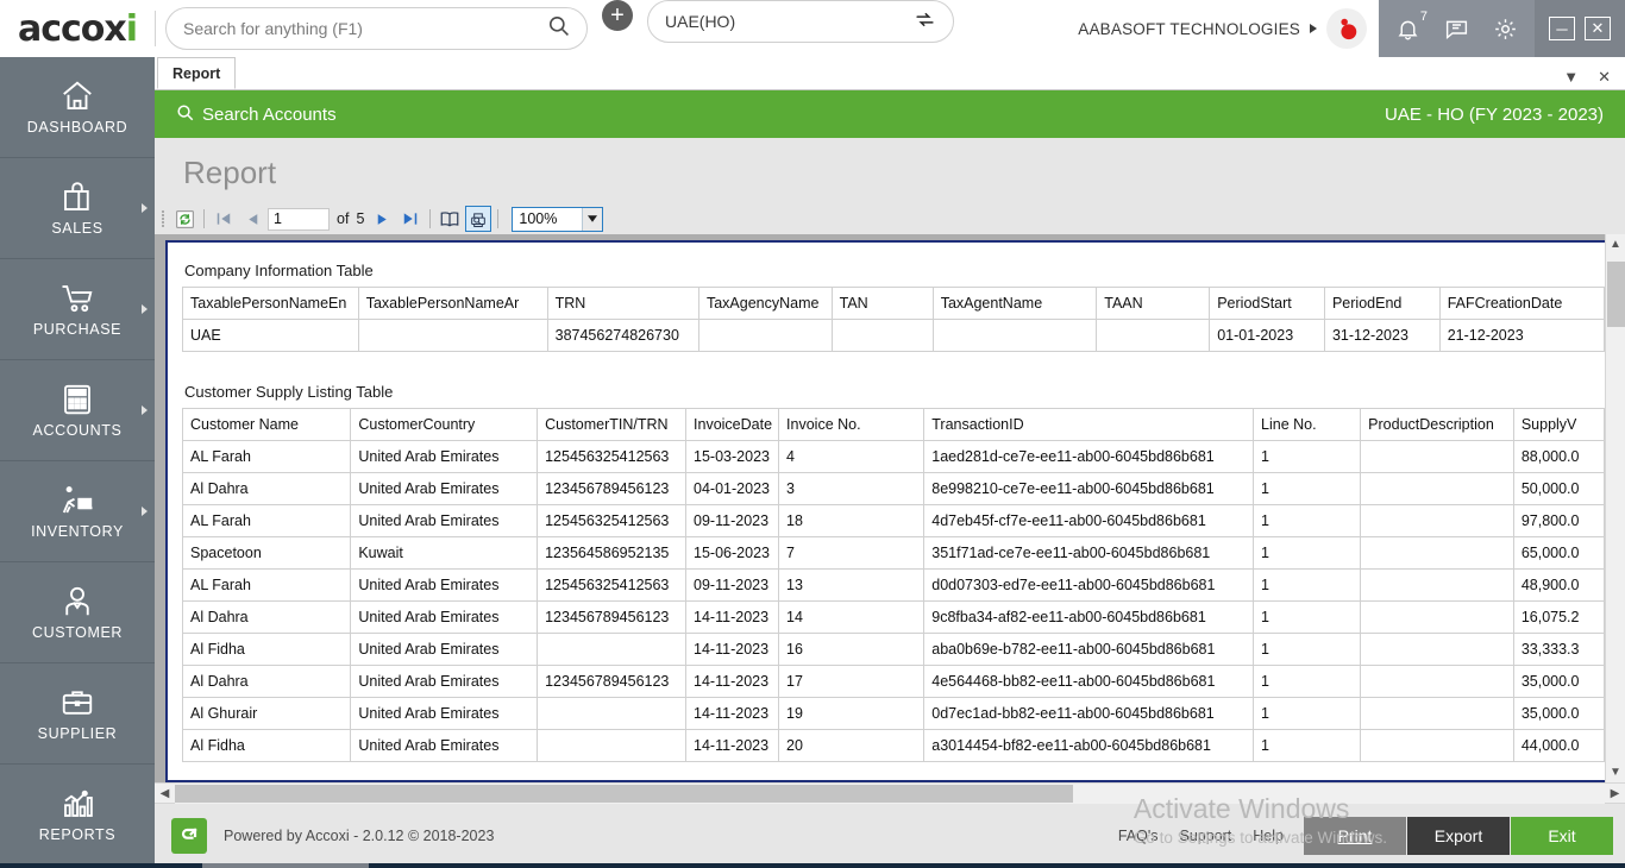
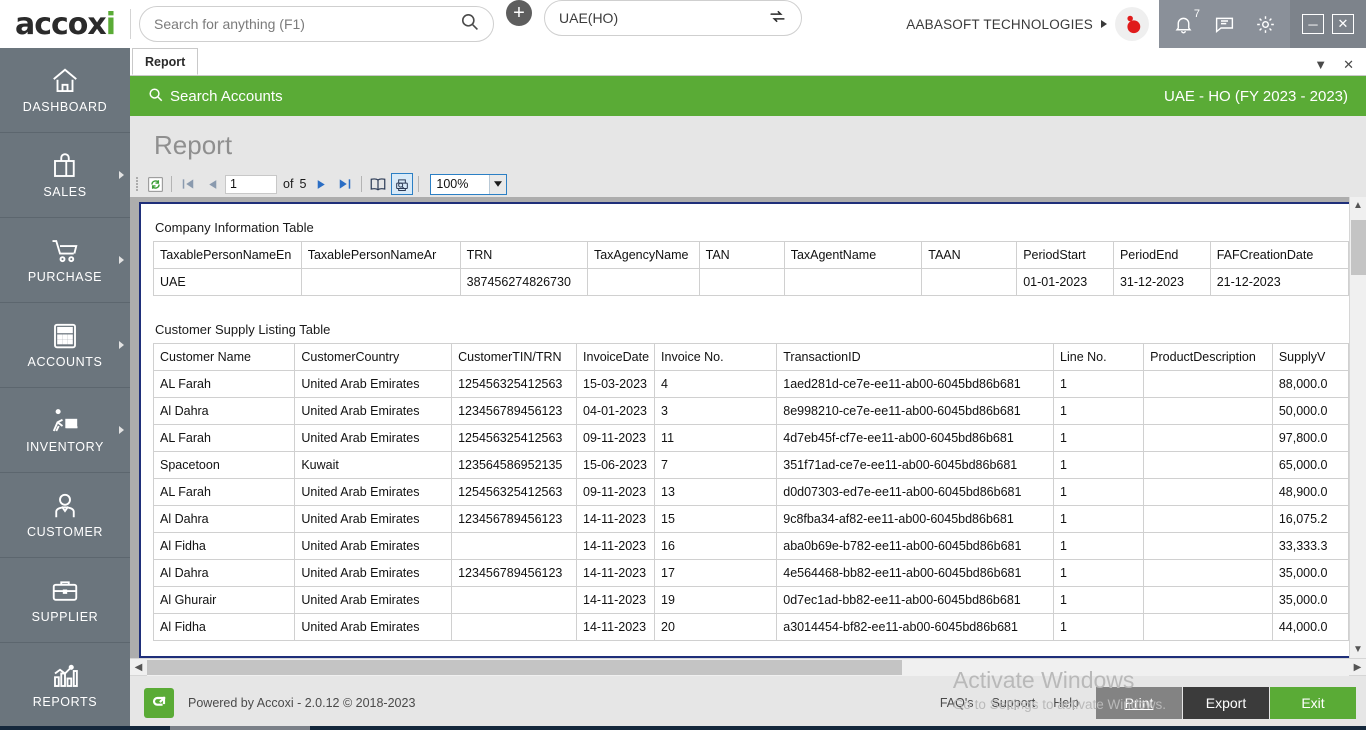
  accoxi
  Search for anything (F1)
  +
  UAE(HO)
  AABASOFT TECHNOLOGIES
  7
  ─
  ✕
  DASHBOARD
  SALES
  PURCHASE
  ACCOUNTS
  INVENTORY
  CUSTOMER
  SUPPLIER
  REPORTS
  Report
  ▼
  ✕
  Search Accounts
  UAE - HO (FY 2023 - 2023)
  Report
  1
  of
  5
  100%
  Company Information Table
  TaxablePersonNameEn	TaxablePersonNameAr	TRN	TaxAgencyName	TAN	TaxAgentName	TAAN	PeriodStart	PeriodEnd	FAFCreationDate
  UAE		387456274826730					01-01-2023	31-12-2023	21-12-2023
  Customer Supply Listing Table
  Customer Name	CustomerCountry	CustomerTIN/TRN	InvoiceDate	Invoice No.	TransactionID	Line No.	ProductDescription	SupplyV
  AL Farah	United Arab Emirates	125456325412563	15-03-2023	4	1aed281d-ce7e-ee11-ab00-6045bd86b681	1		88,000.0
  Al Dahra	United Arab Emirates	123456789456123	04-01-2023	3	8e998210-ce7e-ee11-ab00-6045bd86b681	1		50,000.0
- AL Farah	United Arab Emirates	125456325412563	09-11-2023	18	4d7eb45f-cf7e-ee11-ab00-6045bd86b681	1		97,800.0
+ AL Farah	United Arab Emirates	125456325412563	09-11-2023	11	4d7eb45f-cf7e-ee11-ab00-6045bd86b681	1		97,800.0
  Spacetoon	Kuwait	123564586952135	15-06-2023	7	351f71ad-ce7e-ee11-ab00-6045bd86b681	1		65,000.0
  AL Farah	United Arab Emirates	125456325412563	09-11-2023	13	d0d07303-ed7e-ee11-ab00-6045bd86b681	1		48,900.0
- Al Dahra	United Arab Emirates	123456789456123	14-11-2023	14	9c8fba34-af82-ee11-ab00-6045bd86b681	1		16,075.2
+ Al Dahra	United Arab Emirates	123456789456123	14-11-2023	15	9c8fba34-af82-ee11-ab00-6045bd86b681	1		16,075.2
  Al Fidha	United Arab Emirates		14-11-2023	16	aba0b69e-b782-ee11-ab00-6045bd86b681	1		33,333.3
  Al Dahra	United Arab Emirates	123456789456123	14-11-2023	17	4e564468-bb82-ee11-ab00-6045bd86b681	1		35,000.0
  Al Ghurair	United Arab Emirates		14-11-2023	19	0d7ec1ad-bb82-ee11-ab00-6045bd86b681	1		35,000.0
  Al Fidha	United Arab Emirates		14-11-2023	20	a3014454-bf82-ee11-ab00-6045bd86b681	1		44,000.0
  ▲
  ▼
  ◀
  ▶
  Powered by Accoxi - 2.0.12 © 2018-2023
  FAQ's
  Support
  Help
  Print
  Export
  Exit
  Activate Windows
  Go to Settings to activate Windows.
